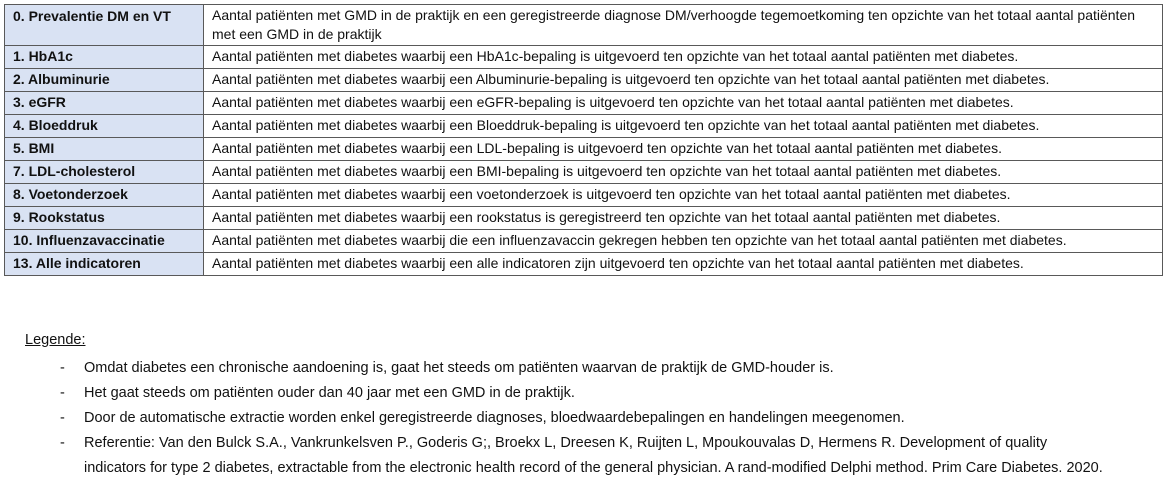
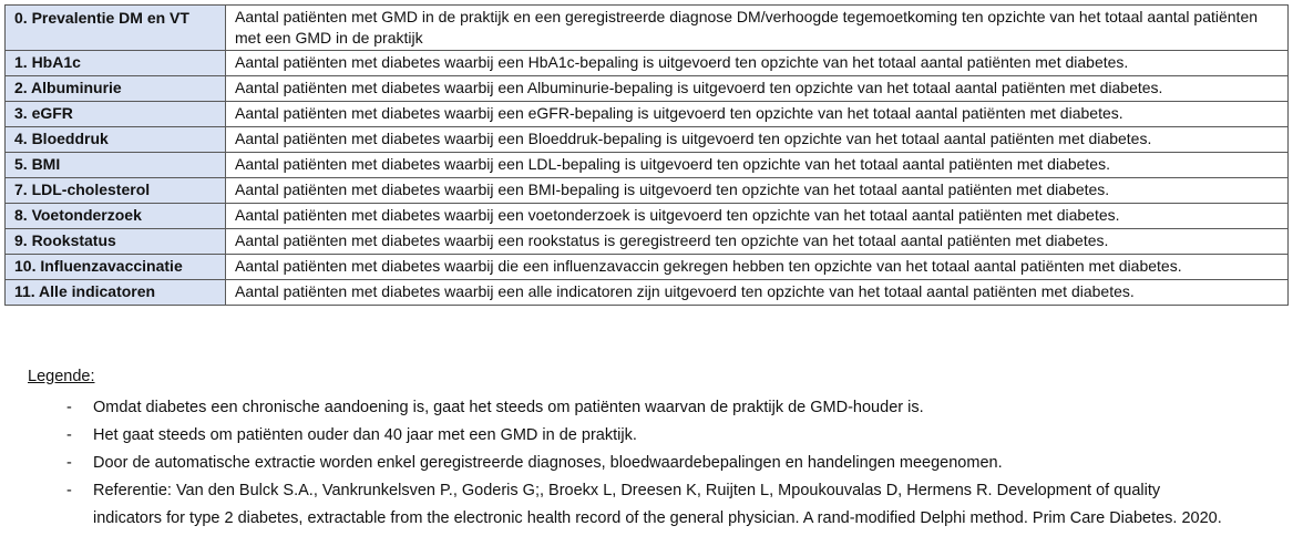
  0. Prevalentie DM en VT	Aantal patiënten met GMD in de praktijk en een geregistreerde diagnose DM/verhoogde tegemoetkoming ten opzichte van het totaal aantal patiënten met een GMD in de praktijk
  1. HbA1c	Aantal patiënten met diabetes waarbij een HbA1c-bepaling is uitgevoerd ten opzichte van het totaal aantal patiënten met diabetes.
  2. Albuminurie	Aantal patiënten met diabetes waarbij een Albuminurie-bepaling is uitgevoerd ten opzichte van het totaal aantal patiënten met diabetes.
  3. eGFR	Aantal patiënten met diabetes waarbij een eGFR-bepaling is uitgevoerd ten opzichte van het totaal aantal patiënten met diabetes.
  4. Bloeddruk	Aantal patiënten met diabetes waarbij een Bloeddruk-bepaling is uitgevoerd ten opzichte van het totaal aantal patiënten met diabetes.
  5. BMI	Aantal patiënten met diabetes waarbij een LDL-bepaling is uitgevoerd ten opzichte van het totaal aantal patiënten met diabetes.
  7. LDL-cholesterol	Aantal patiënten met diabetes waarbij een BMI-bepaling is uitgevoerd ten opzichte van het totaal aantal patiënten met diabetes.
  8. Voetonderzoek	Aantal patiënten met diabetes waarbij een voetonderzoek is uitgevoerd ten opzichte van het totaal aantal patiënten met diabetes.
  9. Rookstatus	Aantal patiënten met diabetes waarbij een rookstatus is geregistreerd ten opzichte van het totaal aantal patiënten met diabetes.
  10. Influenzavaccinatie	Aantal patiënten met diabetes waarbij die een influenzavaccin gekregen hebben ten opzichte van het totaal aantal patiënten met diabetes.
- 13. Alle indicatoren	Aantal patiënten met diabetes waarbij een alle indicatoren zijn uitgevoerd ten opzichte van het totaal aantal patiënten met diabetes.
+ 11. Alle indicatoren	Aantal patiënten met diabetes waarbij een alle indicatoren zijn uitgevoerd ten opzichte van het totaal aantal patiënten met diabetes.
  Legende:
  -
  Omdat diabetes een chronische aandoening is, gaat het steeds om patiënten waarvan de praktijk de GMD-houder is.
  -
  Het gaat steeds om patiënten ouder dan 40 jaar met een GMD in de praktijk.
  -
  Door de automatische extractie worden enkel geregistreerde diagnoses, bloedwaardebepalingen en handelingen meegenomen.
  -
  Referentie: Van den Bulck S.A., Vankrunkelsven P., Goderis G;, Broekx L, Dreesen K, Ruijten L, Mpoukouvalas D, Hermens R. Development of quality indicators for type 2 diabetes, extractable from the electronic health record of the general physician. A rand-modified Delphi method. Prim Care Diabetes. 2020.
